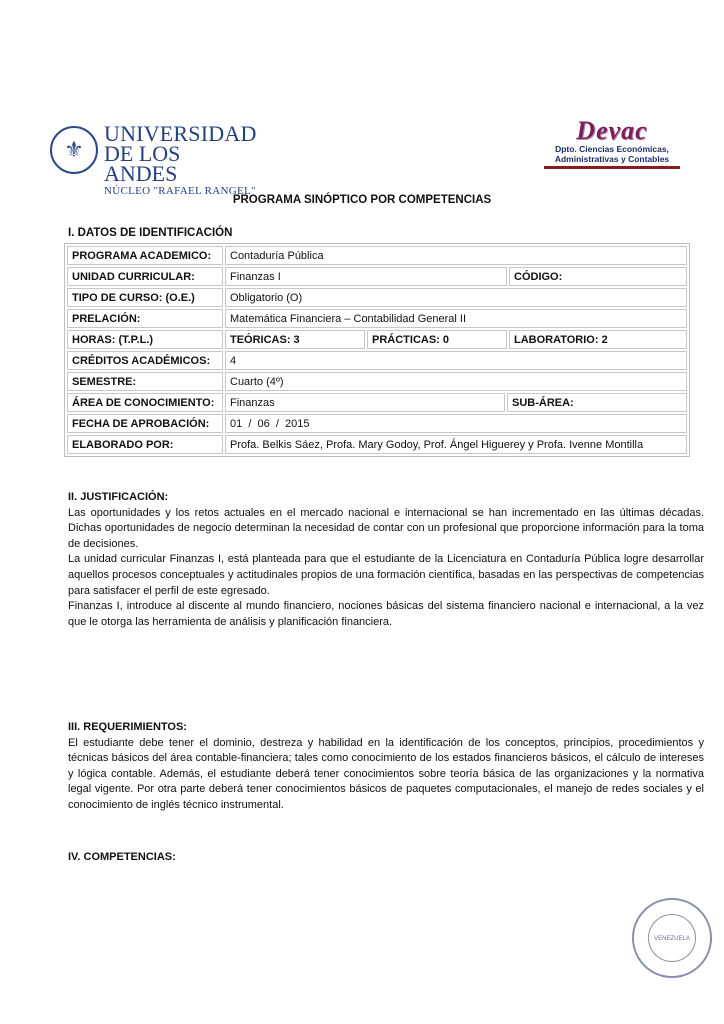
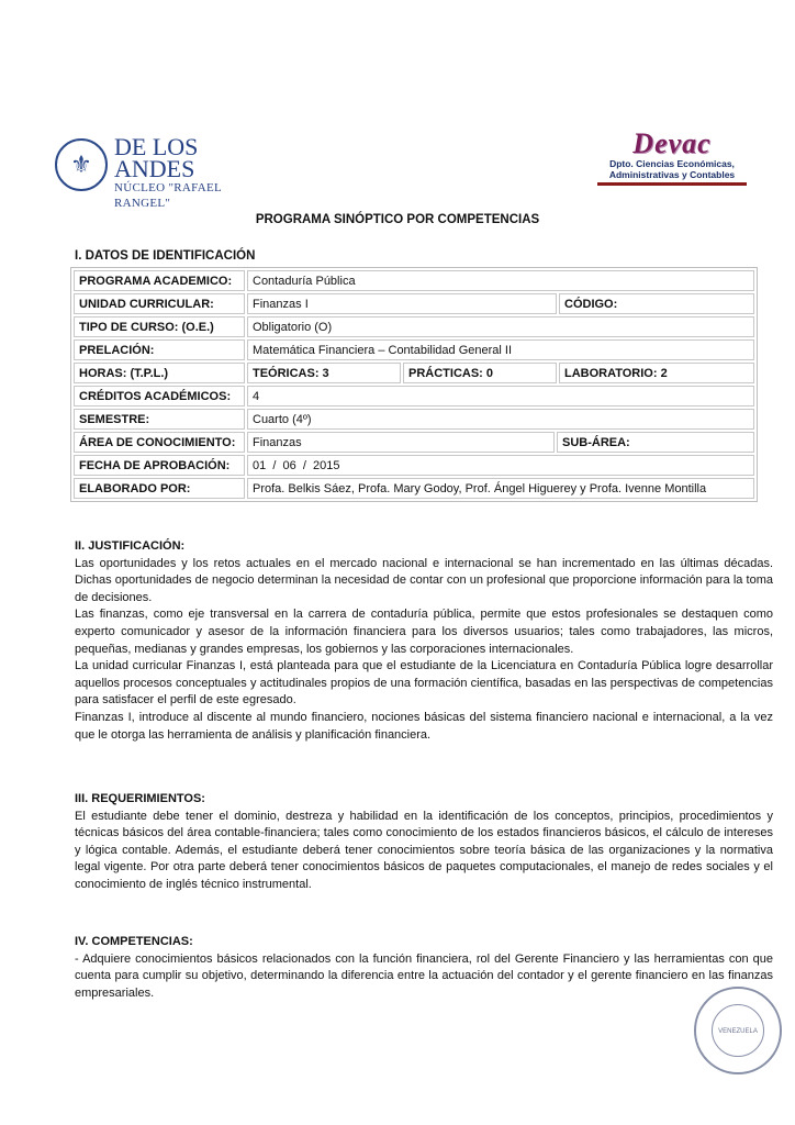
  ⚜
- UNIVERSIDAD
  DE LOS ANDES
  NÚCLEO "RAFAEL RANGEL"
  Devac
  Dpto. Ciencias Económicas,
  Administrativas y Contables
  PROGRAMA SINÓPTICO POR COMPETENCIAS
  I. DATOS DE IDENTIFICACIÓN
  PROGRAMA ACADEMICO:	Contaduría Pública
  UNIDAD CURRICULAR:	Finanzas I	CÓDIGO:
  TIPO DE CURSO: (O.E.)	Obligatorio (O)
  PRELACIÓN:	Matemática Financiera – Contabilidad General II
  HORAS: (T.P.L.)	TEÓRICAS: 3	PRÁCTICAS: 0	LABORATORIO: 2
  CRÉDITOS ACADÉMICOS:	4
  SEMESTRE:	Cuarto (4º)
  ÁREA DE CONOCIMIENTO:	Finanzas	SUB-ÁREA:
  FECHA DE APROBACIÓN:	01 / 06 / 2015
  ELABORADO POR:	Profa. Belkis Sáez, Profa. Mary Godoy, Prof. Ángel Higuerey y Profa. Ivenne Montilla
  II. JUSTIFICACIÓN:
  Las oportunidades y los retos actuales en el mercado nacional e internacional se han incrementado en las últimas décadas. Dichas oportunidades de negocio determinan la necesidad de contar con un profesional que proporcione información para la toma de decisiones.
+ Las finanzas, como eje transversal en la carrera de contaduría pública, permite que estos profesionales se destaquen como experto comunicador y asesor de la información financiera para los diversos usuarios; tales como trabajadores, las micros, pequeñas, medianas y grandes empresas, los gobiernos y las corporaciones internacionales.
  La unidad curricular Finanzas I, está planteada para que el estudiante de la Licenciatura en Contaduría Pública logre desarrollar aquellos procesos conceptuales y actitudinales propios de una formación científica, basadas en las perspectivas de competencias para satisfacer el perfil de este egresado.
  Finanzas I, introduce al discente al mundo financiero, nociones básicas del sistema financiero nacional e internacional, a la vez que le otorga las herramienta de análisis y planificación financiera.
  III. REQUERIMIENTOS:
  El estudiante debe tener el dominio, destreza y habilidad en la identificación de los conceptos, principios, procedimientos y técnicas básicos del área contable-financiera; tales como conocimiento de los estados financieros básicos, el cálculo de intereses y lógica contable. Además, el estudiante deberá tener conocimientos sobre teoría básica de las organizaciones y la normativa legal vigente. Por otra parte deberá tener conocimientos básicos de paquetes computacionales, el manejo de redes sociales y el conocimiento de inglés técnico instrumental.
  IV. COMPETENCIAS:
+ - Adquiere conocimientos básicos relacionados con la función financiera, rol del Gerente Financiero y las herramientas con que cuenta para cumplir su objetivo, determinando la diferencia entre la actuación del contador y el gerente financiero en las finanzas empresariales.
